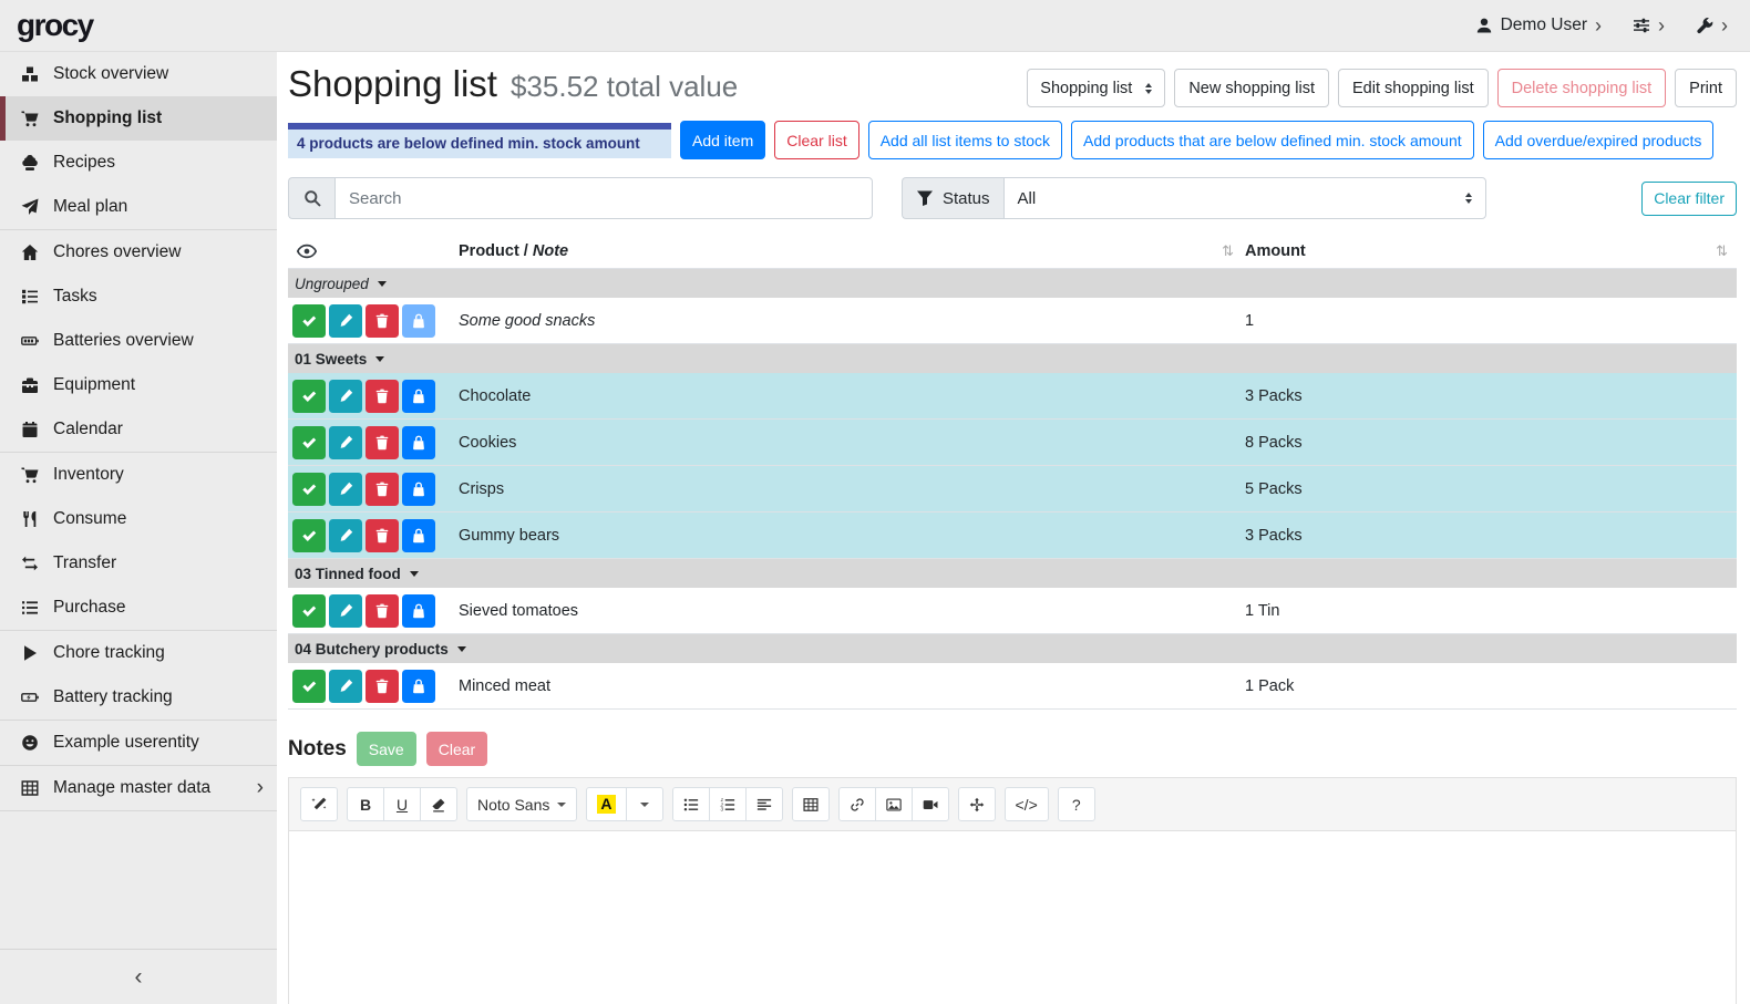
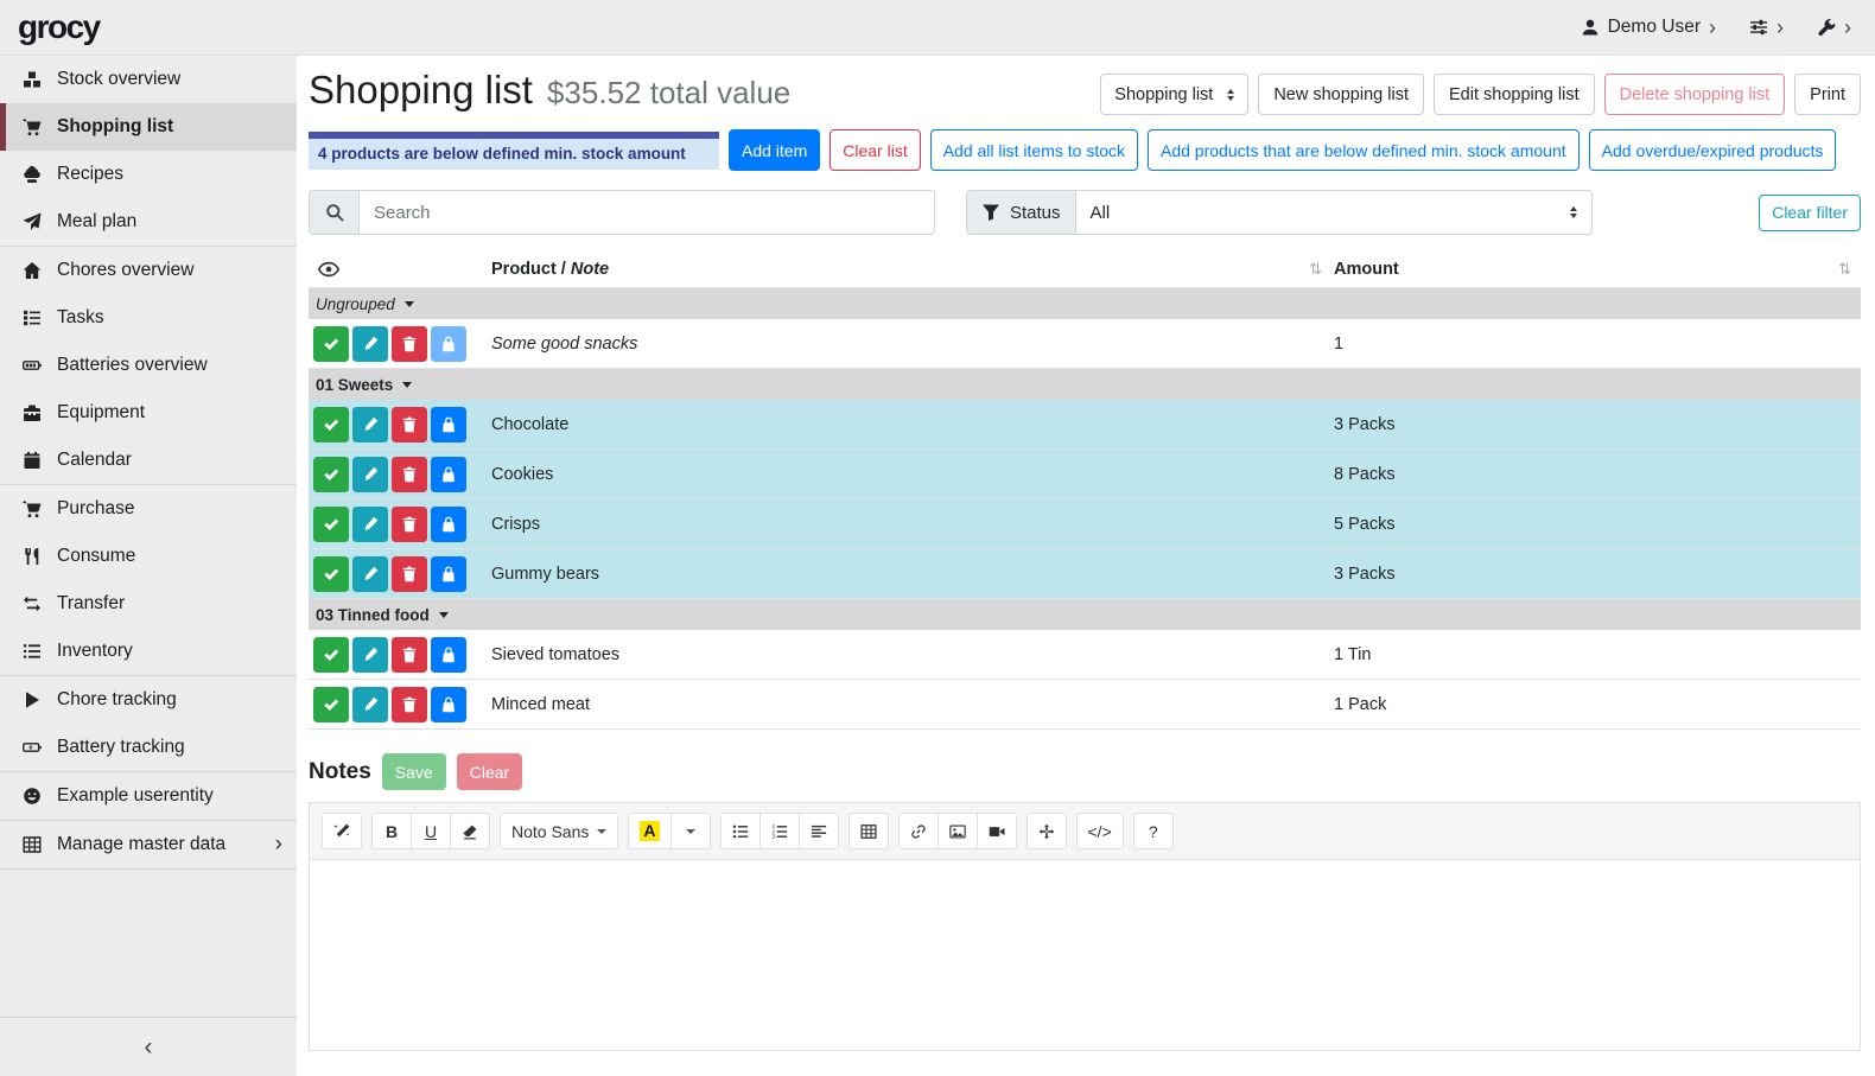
  grocy
  Demo User
  ›
  ›
  ›
  Stock overview
  Shopping list
  Recipes
  Meal plan
  Chores overview
  Tasks
  Batteries overview
  Equipment
  Calendar
- Inventory
+ Purchase
  Consume
  Transfer
- Purchase
+ Inventory
  Chore tracking
  Battery tracking
  Example userentity
  Manage master data
  ›
  ‹
  Shopping list
  $35.52 total value
  Shopping list
  New shopping list
  Edit shopping list
  Delete shopping list
  Print
  4 products are below defined min. stock amount
  Add item
  Clear list
  Add all list items to stock
  Add products that are below defined min. stock amount
  Add overdue/expired products
  Search
  Status
  All
  Clear filter
  Product / Note
  ⇅
  Amount
  ⇅
  Ungrouped
  Some good snacks
  1
  01 Sweets
  Chocolate
  3 Packs
  Cookies
  8 Packs
  Crisps
  5 Packs
  Gummy bears
  3 Packs
  03 Tinned food
  Sieved tomatoes
  1 Tin
- 04 Butchery products
  Minced meat
  1 Pack
  Notes
  Save
  Clear
  B
  U
  Noto Sans
  A
  </>
  ?
